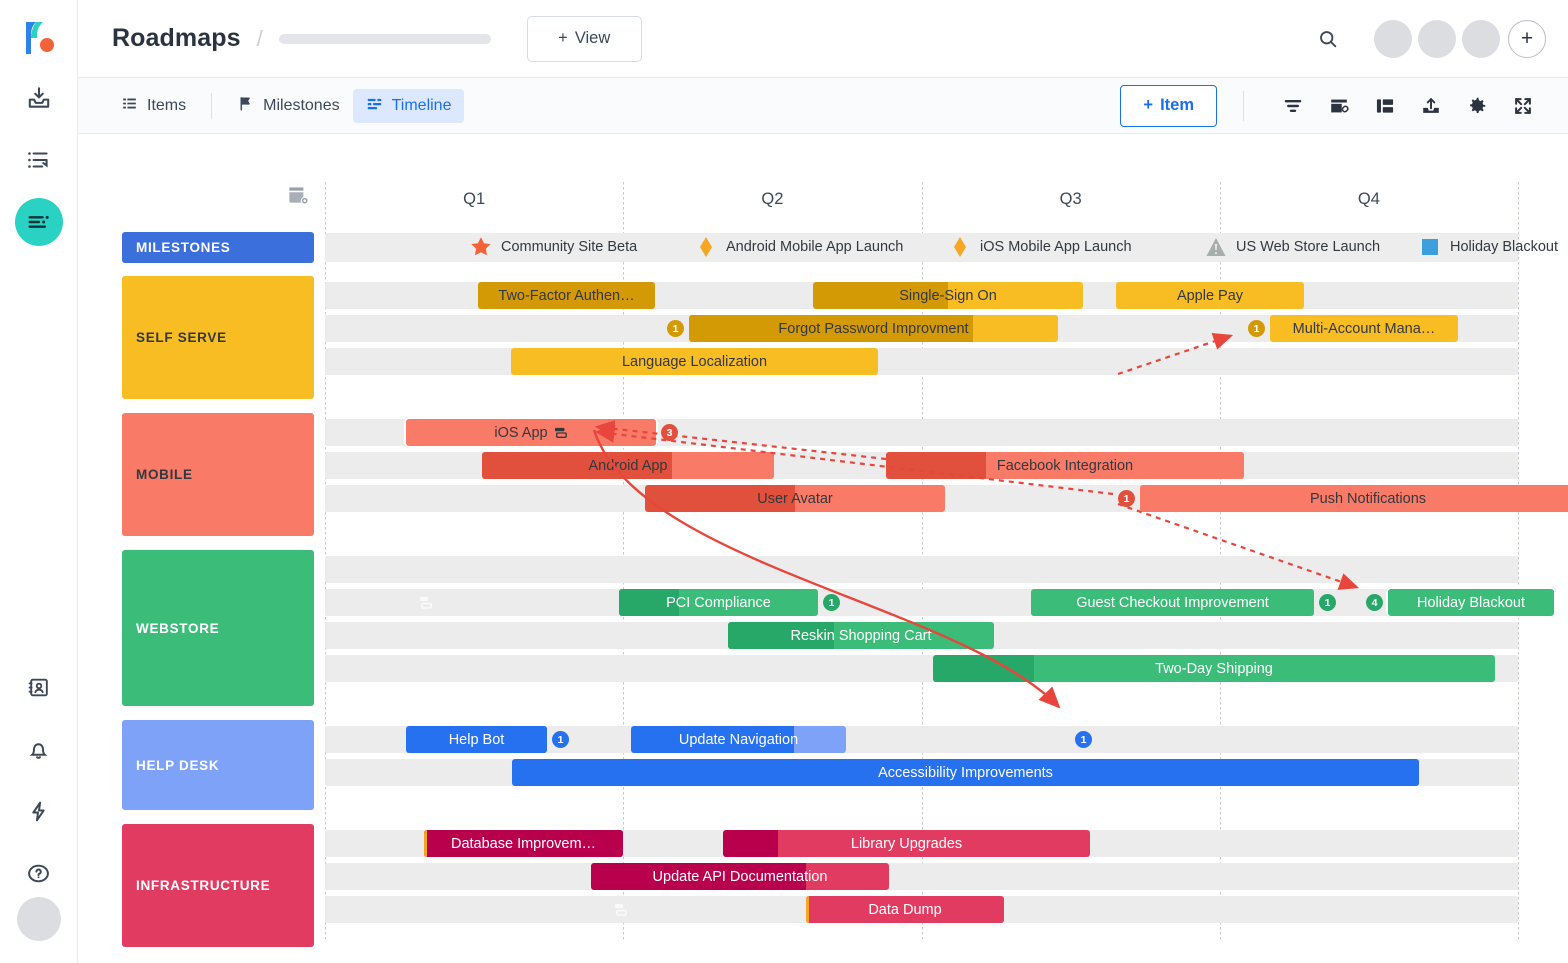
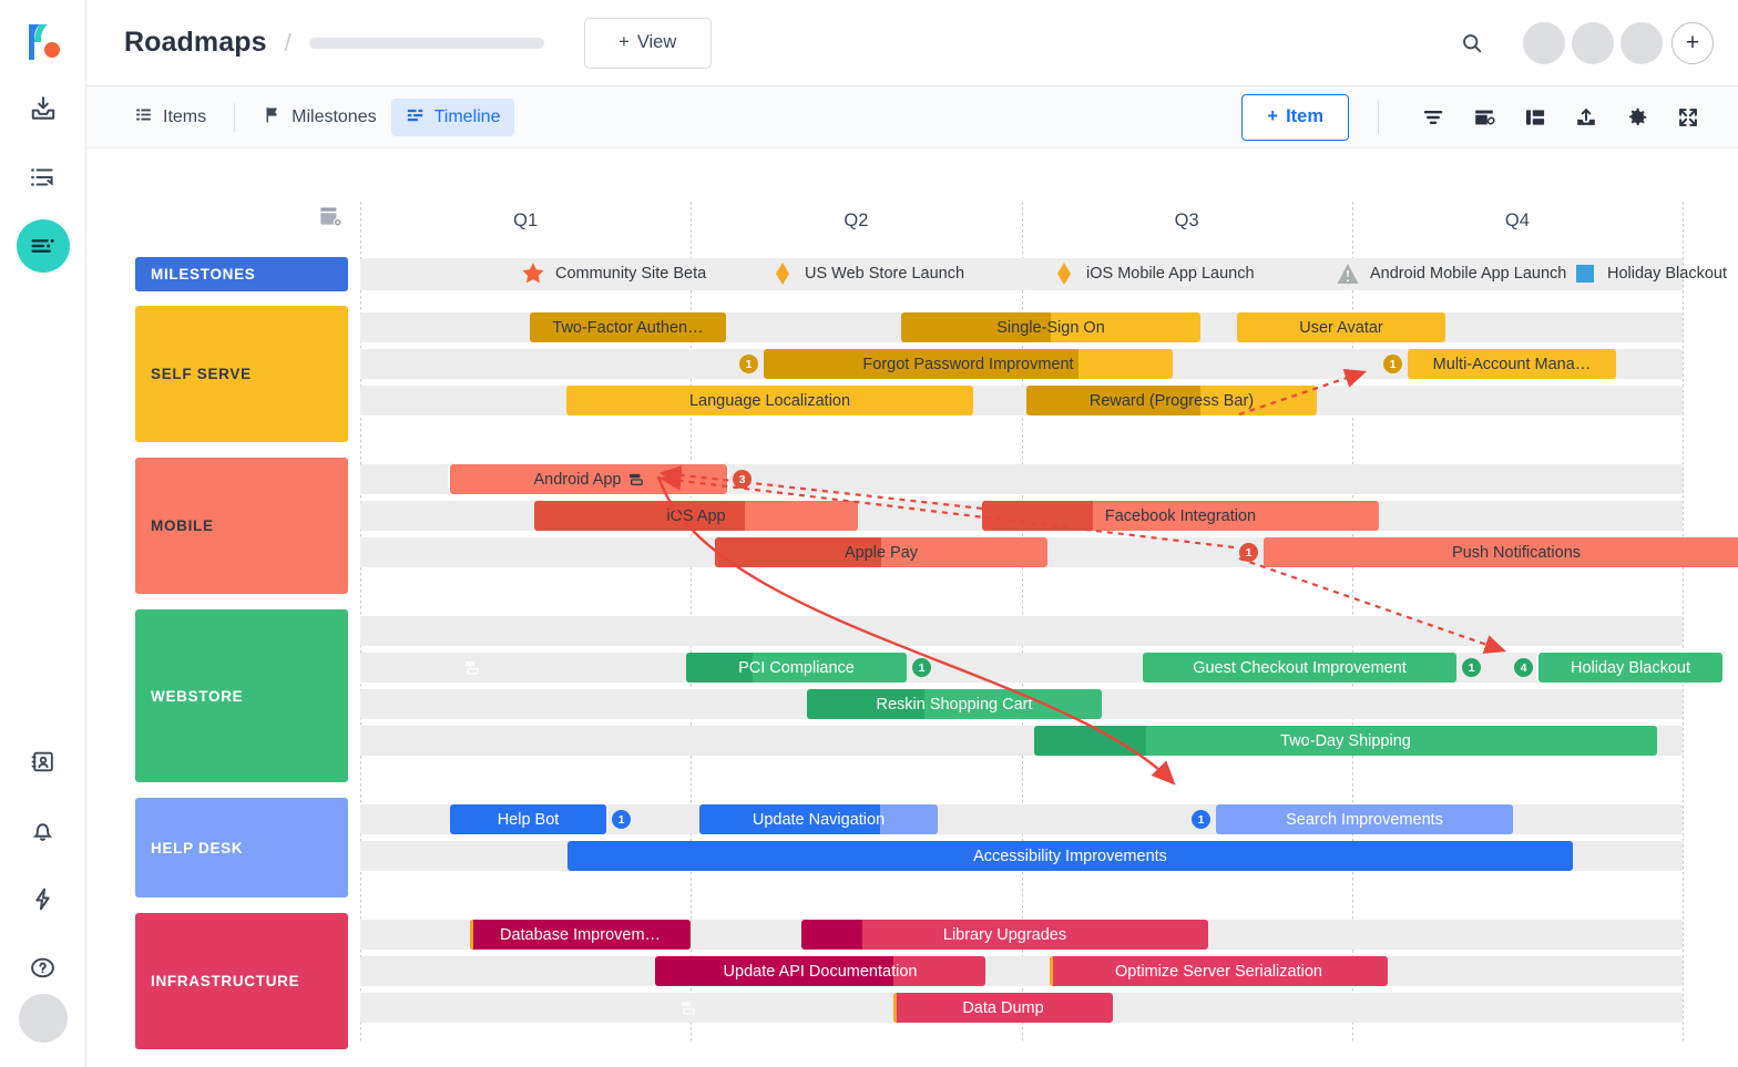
  Roadmaps
  /
  +
  View
  +
  Items
  Milestones
  Timeline
  +
  Item
  Q1
  Q2
  Q3
  Q4
  MILESTONES
  Community Site Beta
- Android Mobile App Launch
+ US Web Store Launch
  iOS Mobile App Launch
- US Web Store Launch
+ Android Mobile App Launch
  Holiday Blackout
  SELF SERVE
  Two-Factor Authen…
  Single-Sign On
- Apple Pay
+ User Avatar
  Forgot Password Improvment
  1
  Multi-Account Mana…
  1
  Language Localization
+ Reward (Progress Bar)
  MOBILE
- iOS App
+ Android App
  3
- Android App
+ iOS App
  Facebook Integration
- User Avatar
+ Apple Pay
  Push Notifications
  1
  WEBSTORE
  PCI Compliance
  1
  Guest Checkout Improvement
  1
  Holiday Blackout
  4
  Reskin Shopping Cart
  Two-Day Shipping
  HELP DESK
  Help Bot
  1
  Update Navigation
+ Search Improvements
  1
  Accessibility Improvements
  INFRASTRUCTURE
  Database Improvem…
  Library Upgrades
  Update API Documentation
+ Optimize Server Serialization
  Data Dump
